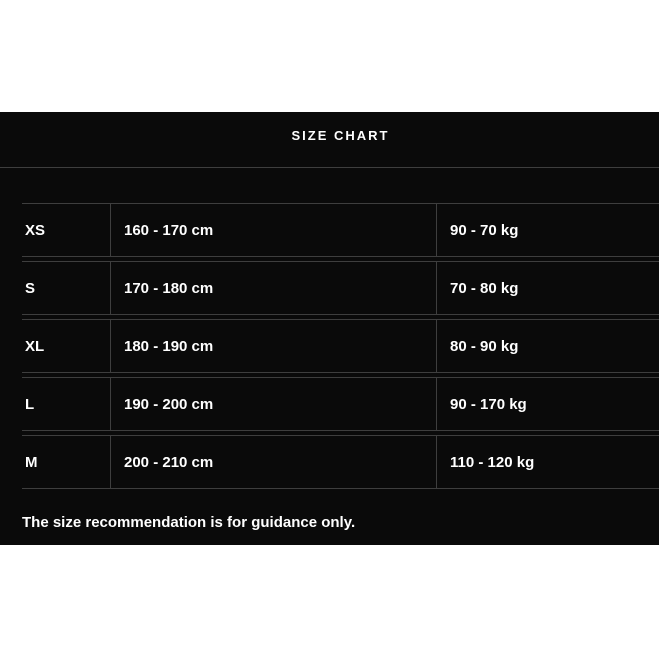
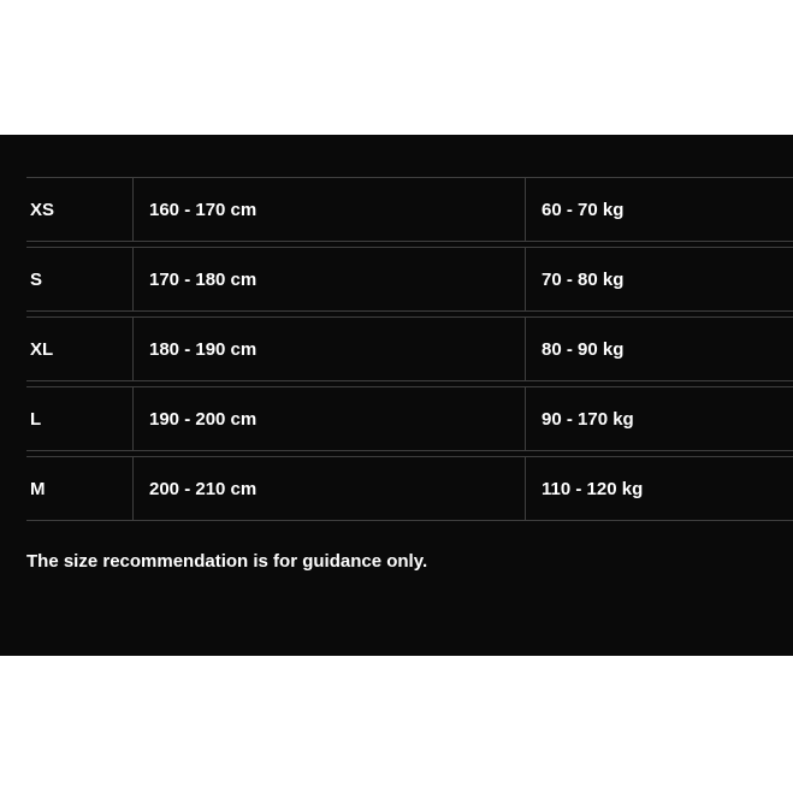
- SIZE CHART
- XS	160 - 170 cm	90 - 70 kg
+ XS	160 - 170 cm	60 - 70 kg
  S	170 - 180 cm	70 - 80 kg
  XL	180 - 190 cm	80 - 90 kg
  L	190 - 200 cm	90 - 170 kg
  M	200 - 210 cm	110 - 120 kg
  The size recommendation is for guidance only.
